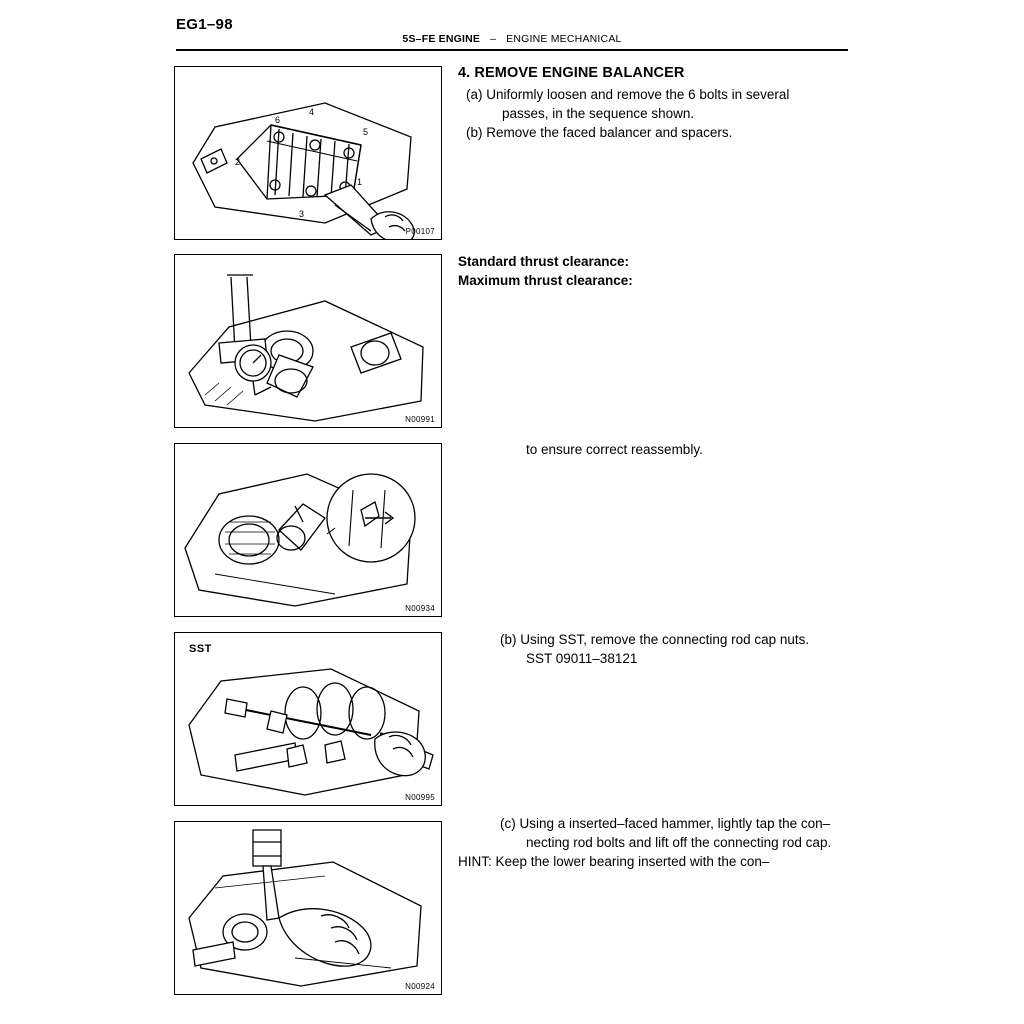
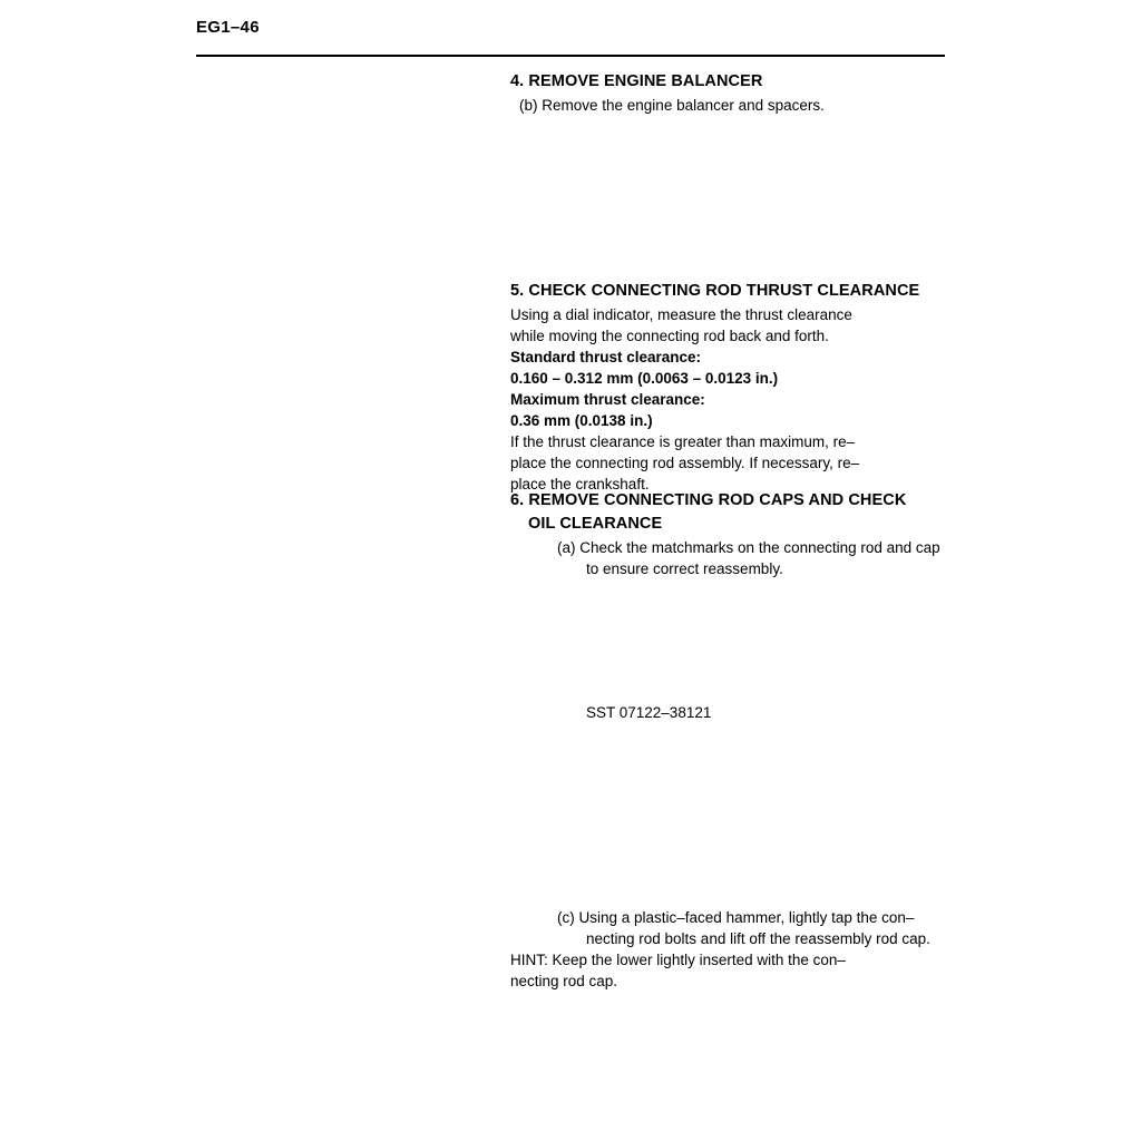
- EG1–98
+ EG1–46
- 5S–FE ENGINE – ENGINE MECHANICAL
- 4
- 6
- 5
- 2
- 1
- 3
- P00107
- N00991
- N00934
- SST
- N00995
- N00924
  4. REMOVE ENGINE BALANCER
- (a) Uniformly loosen and remove the 6 bolts in several
- passes, in the sequence shown.
- (b) Remove the faced balancer and spacers.
+ (b) Remove the engine balancer and spacers.
+ 5. CHECK CONNECTING ROD THRUST CLEARANCE
+ Using a dial indicator, measure the thrust clearance
+ while moving the connecting rod back and forth.
  Standard thrust clearance:
+ 0.160 – 0.312 mm (0.0063 – 0.0123 in.)
  Maximum thrust clearance:
+ 0.36 mm (0.0138 in.)
+ If the thrust clearance is greater than maximum, re–
+ place the connecting rod assembly. If necessary, re–
+ place the crankshaft.
+ 6. REMOVE CONNECTING ROD CAPS AND CHECK
+ OIL CLEARANCE
+ (a) Check the matchmarks on the connecting rod and cap
  to ensure correct reassembly.
- (b) Using SST, remove the connecting rod cap nuts.
- SST 09011–38121
+ SST 07122–38121
- (c) Using a inserted–faced hammer, lightly tap the con–
+ (c) Using a plastic–faced hammer, lightly tap the con–
- necting rod bolts and lift off the connecting rod cap.
+ necting rod bolts and lift off the reassembly rod cap.
- HINT: Keep the lower bearing inserted with the con–
+ HINT: Keep the lower lightly inserted with the con–
+ necting rod cap.
